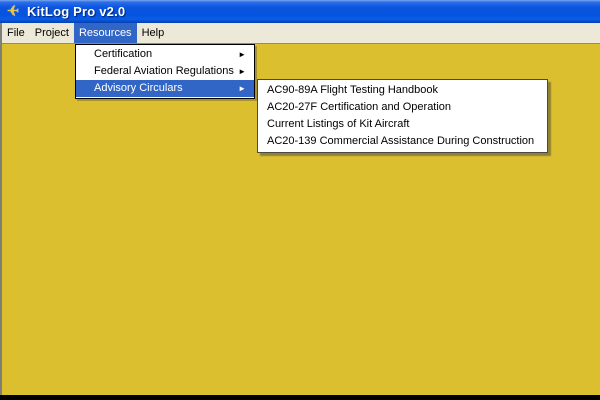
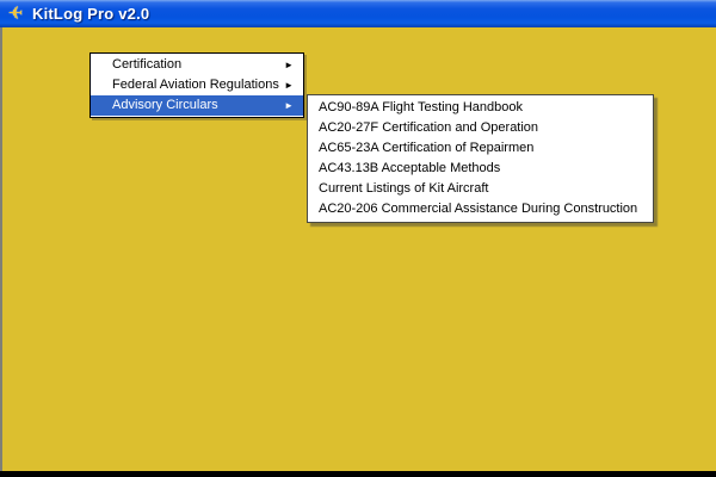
  KitLog Pro v2.0
- File
- Project
- Resources
- Help
  Certification
  ►
  Federal Aviation Regulations
  ►
  Advisory Circulars
  ►
  AC90-89A Flight Testing Handbook
  AC20-27F Certification and Operation
+ AC65-23A Certification of Repairmen
+ AC43.13B Acceptable Methods
  Current Listings of Kit Aircraft
- AC20-139 Commercial Assistance During Construction
+ AC20-206 Commercial Assistance During Construction
